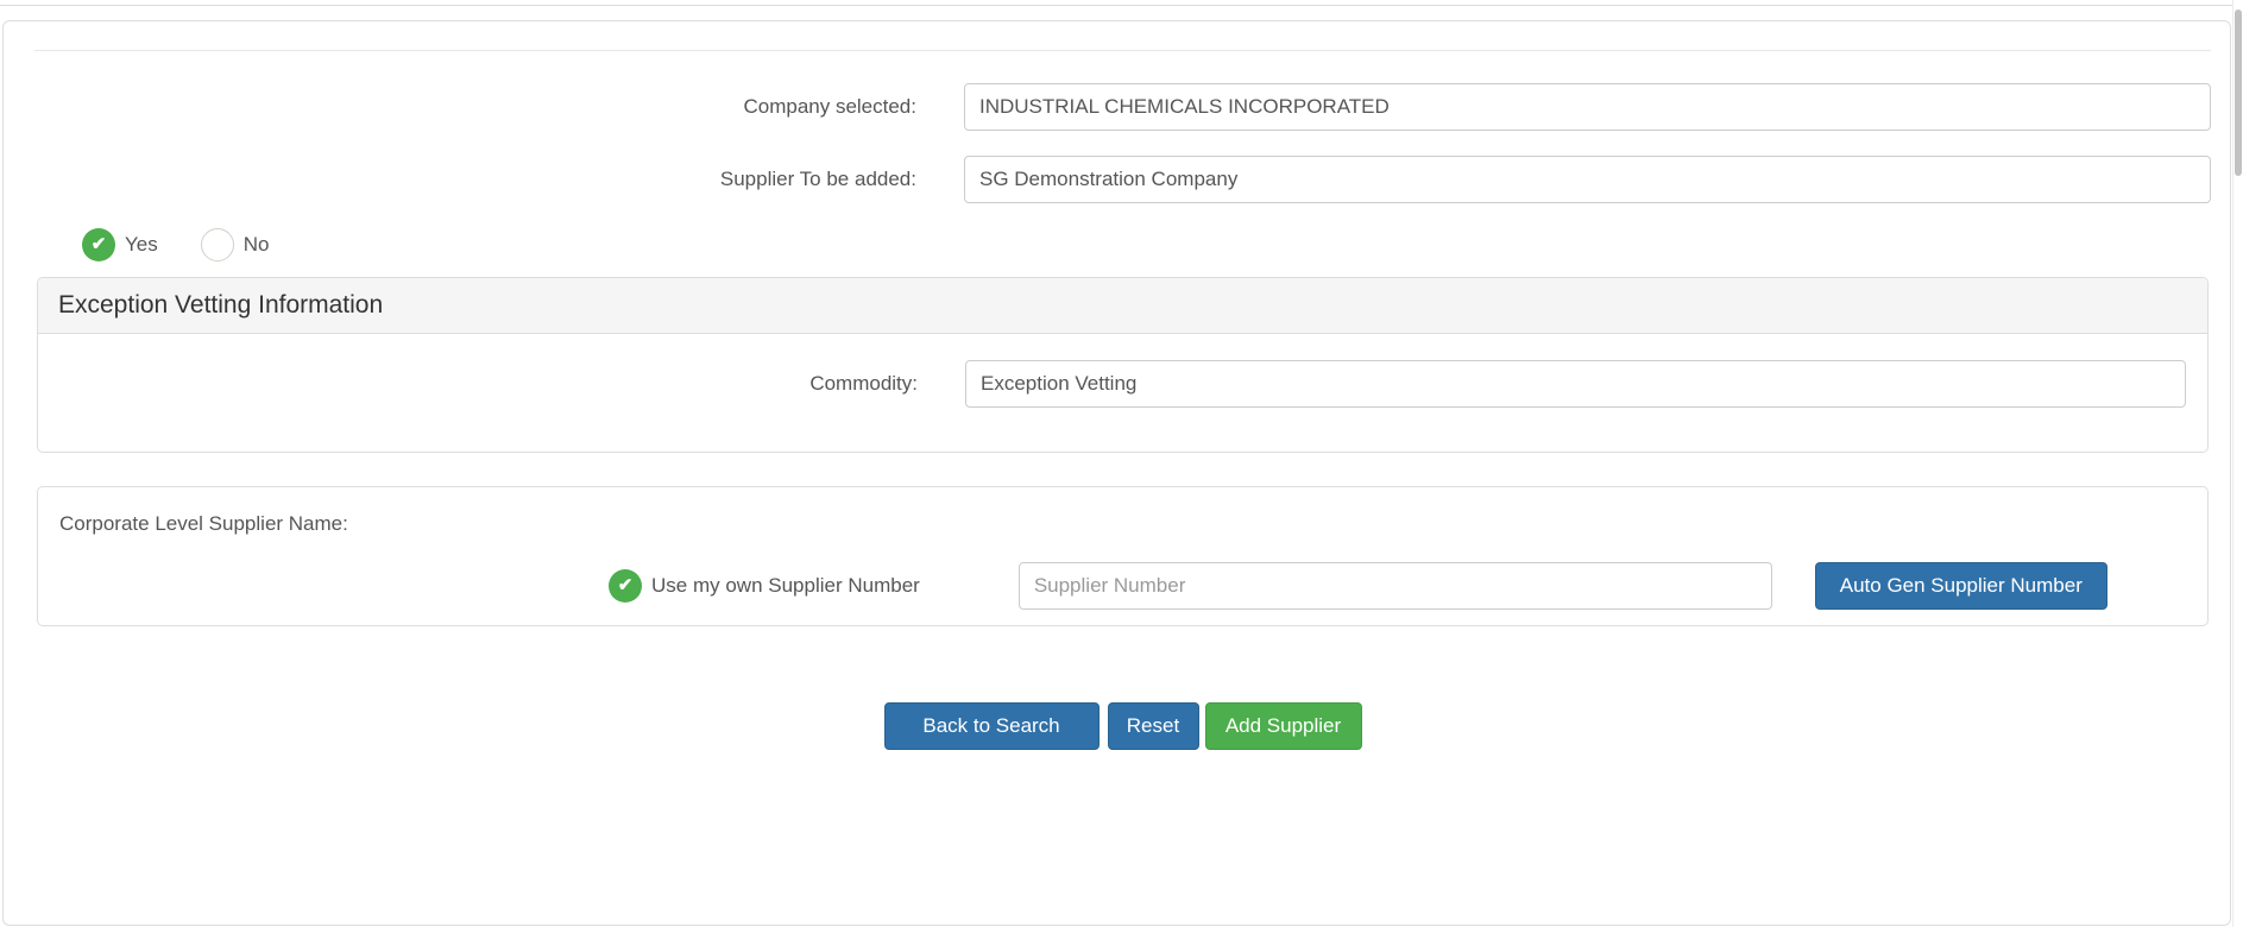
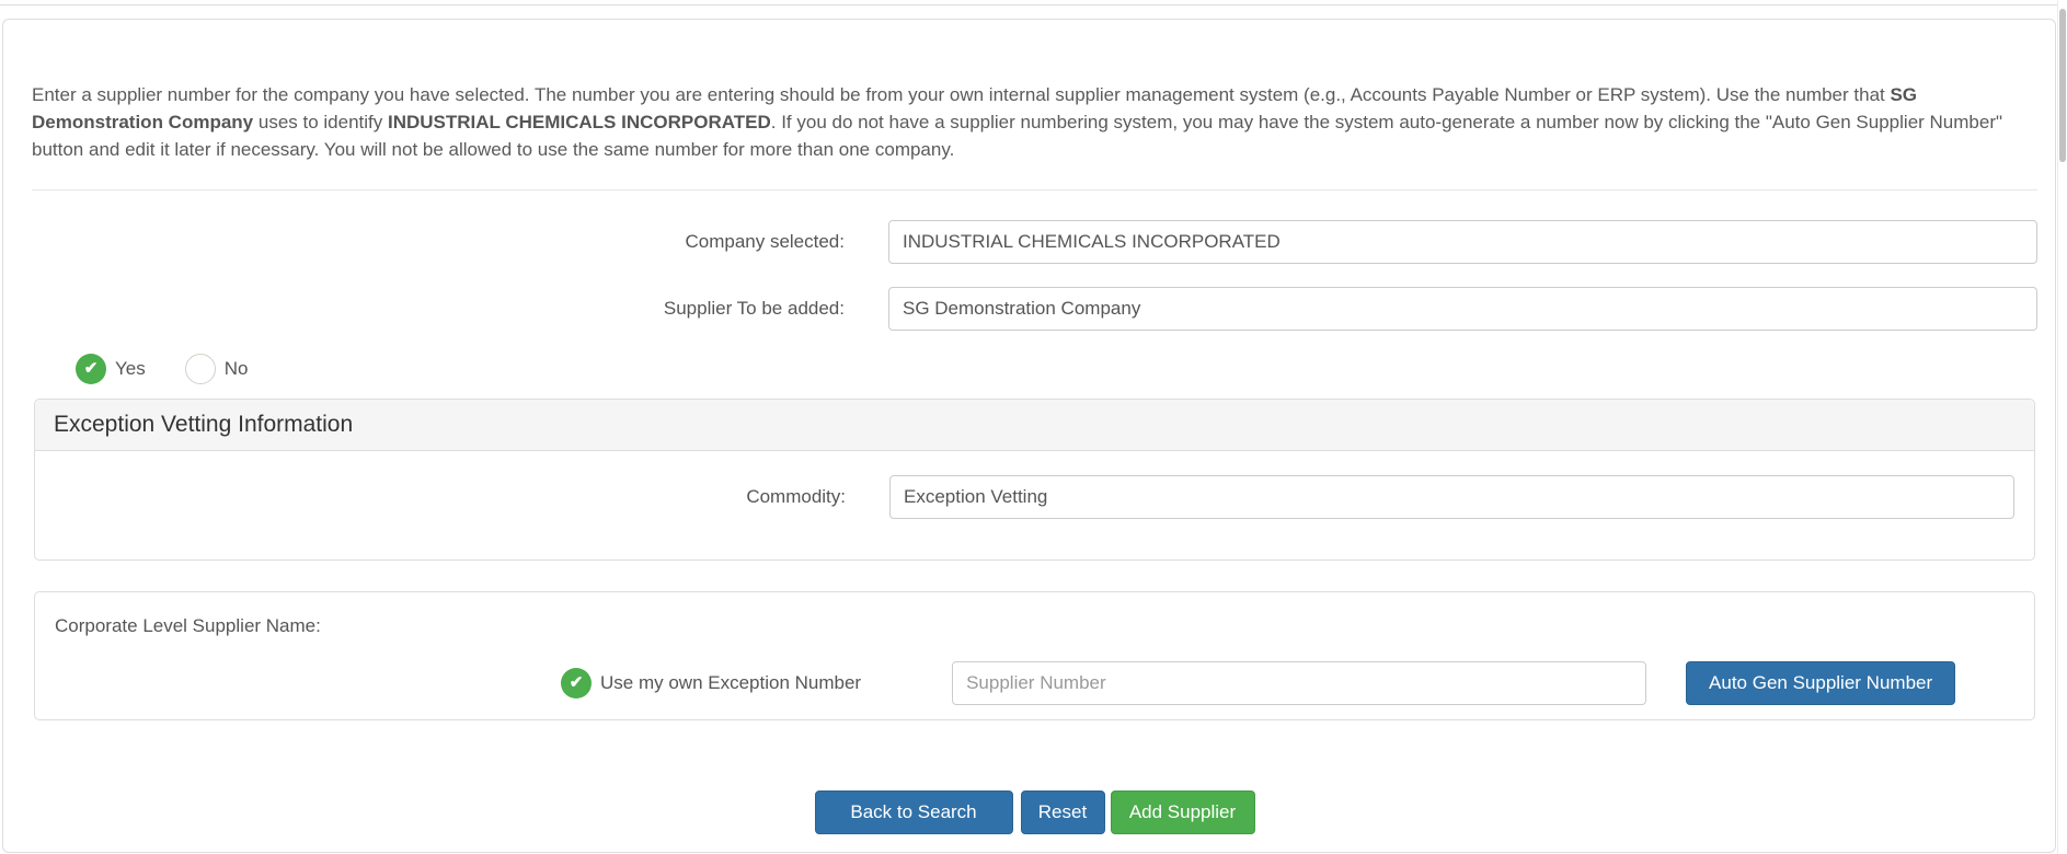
+ Enter a supplier number for the company you have selected. The number you are entering should be from your own internal supplier management system (e.g., Accounts Payable Number or ERP system). Use the number that SG Demonstration Company uses to identify INDUSTRIAL CHEMICALS INCORPORATED. If you do not have a supplier numbering system, you may have the system auto-generate a number now by clicking the "Auto Gen Supplier Number" button and edit it later if necessary. You will not be allowed to use the same number for more than one company.
  Company selected:
  INDUSTRIAL CHEMICALS INCORPORATED
  Supplier To be added:
  SG Demonstration Company
  Yes
  No
  Exception Vetting Information
  Commodity:
  Exception Vetting
  Corporate Level Supplier Name:
- Use my own Supplier Number
+ Use my own Exception Number
  Supplier Number
  Auto Gen Supplier Number
  Back to Search
  Reset
  Add Supplier
